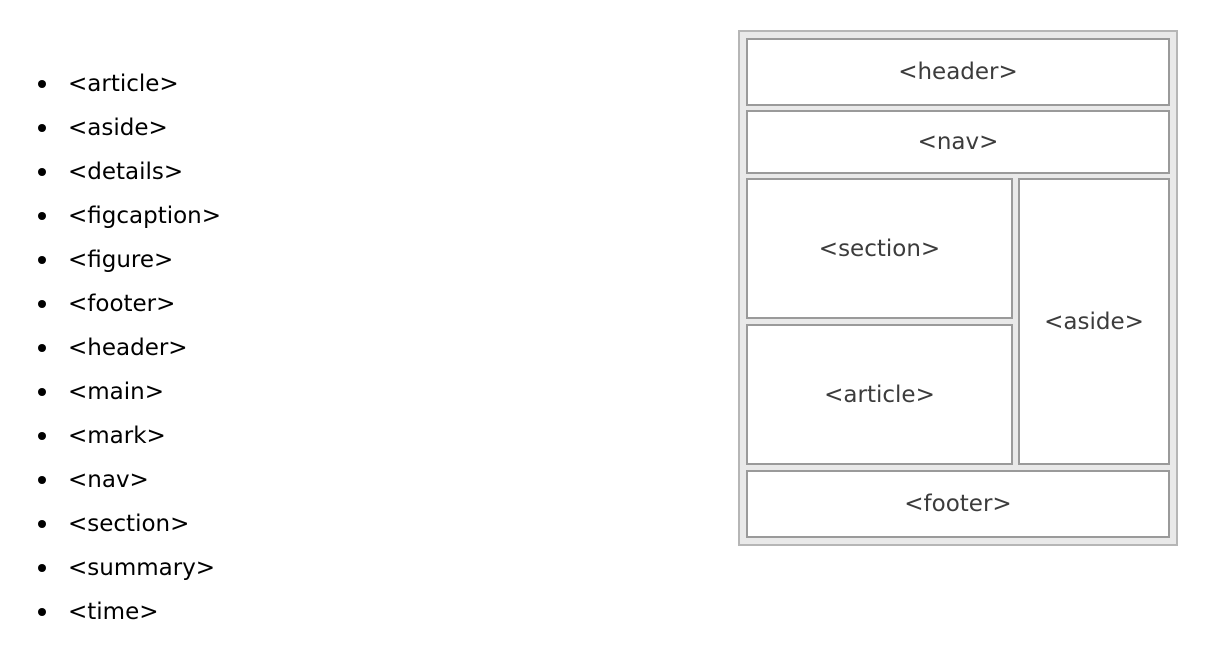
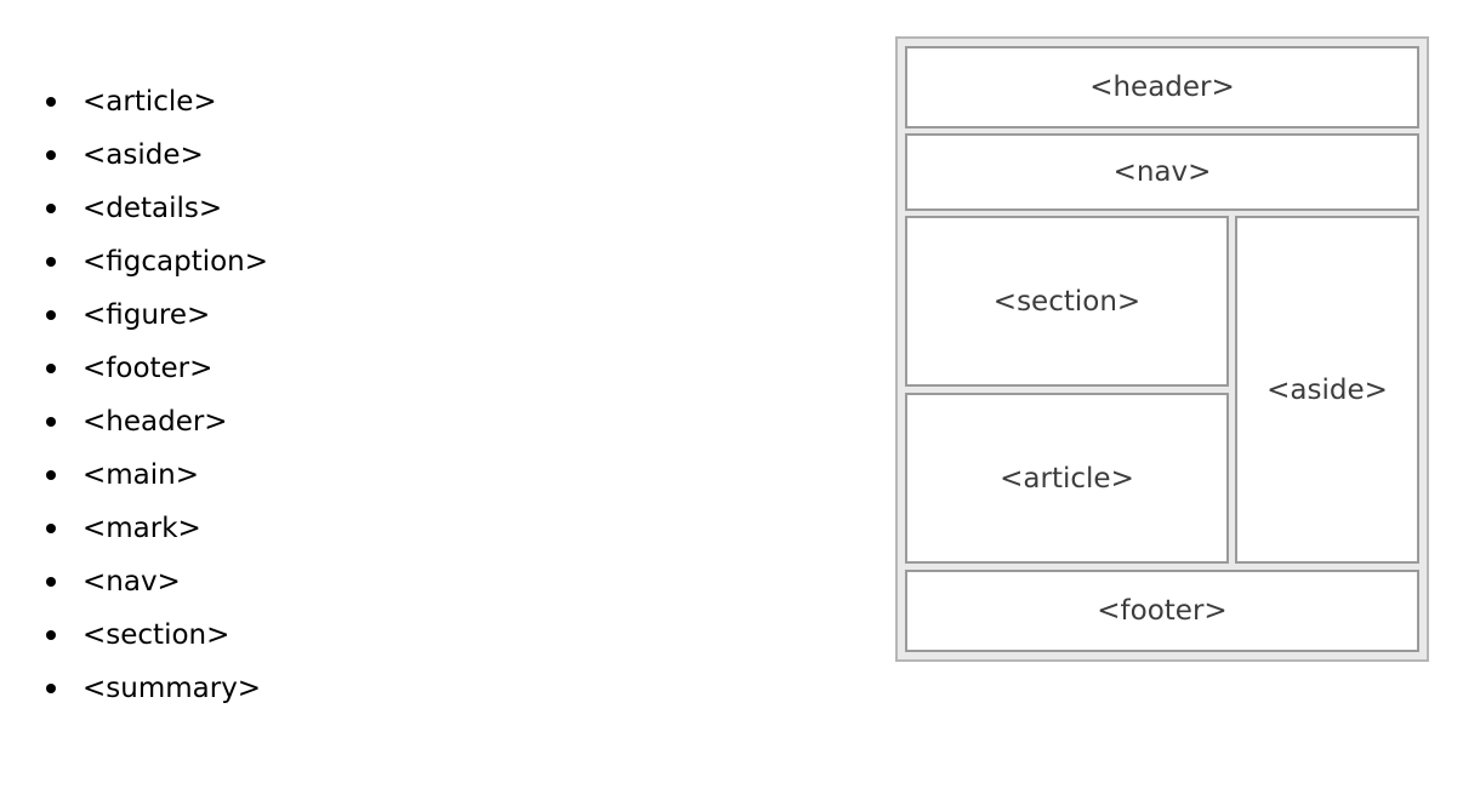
  <article>
  <aside>
  <details>
  <figcaption>
  <figure>
  <footer>
  <header>
  <main>
  <mark>
  <nav>
  <section>
  <summary>
- <time>
  <header>
  <nav>
  <section>
  <article>
  <aside>
  <footer>
